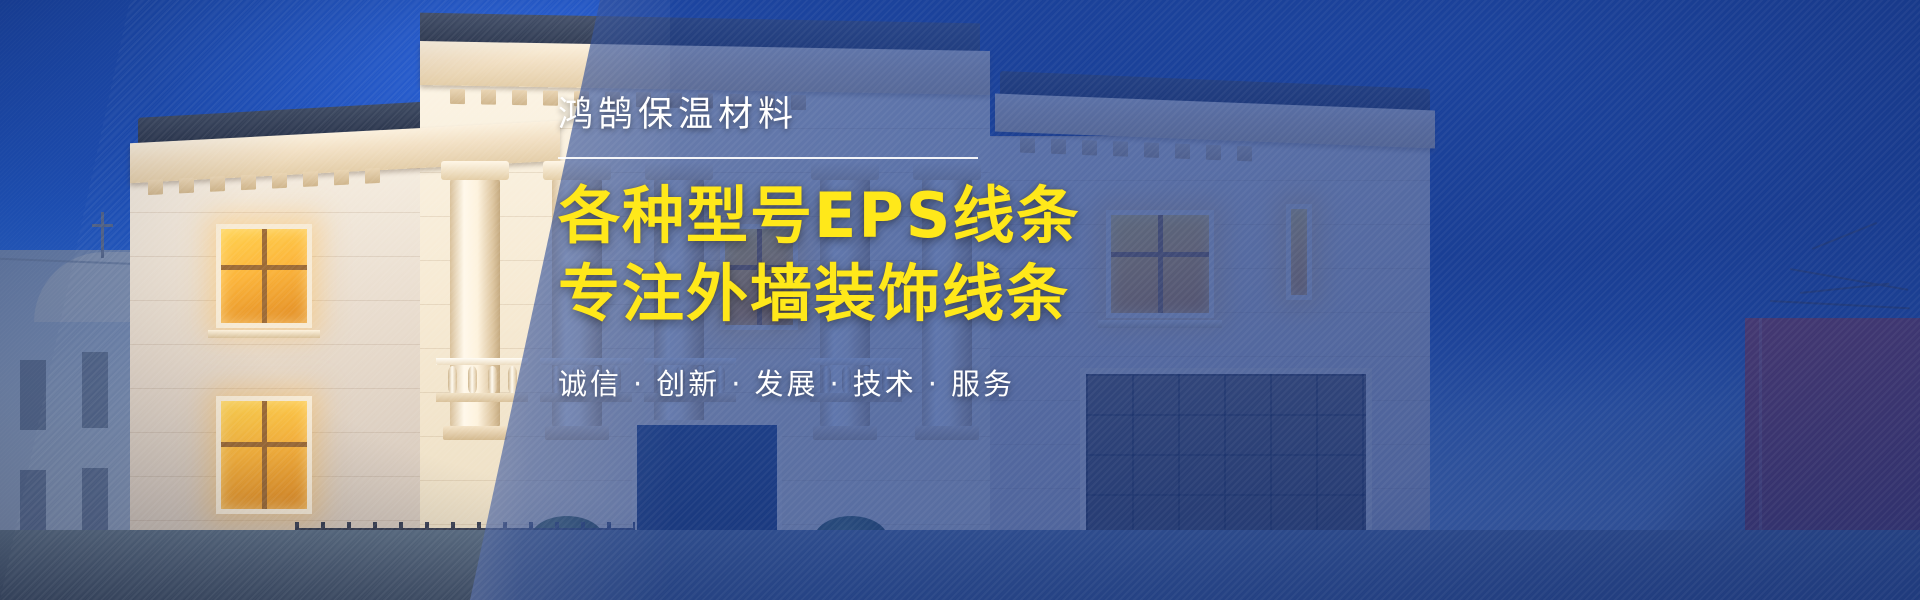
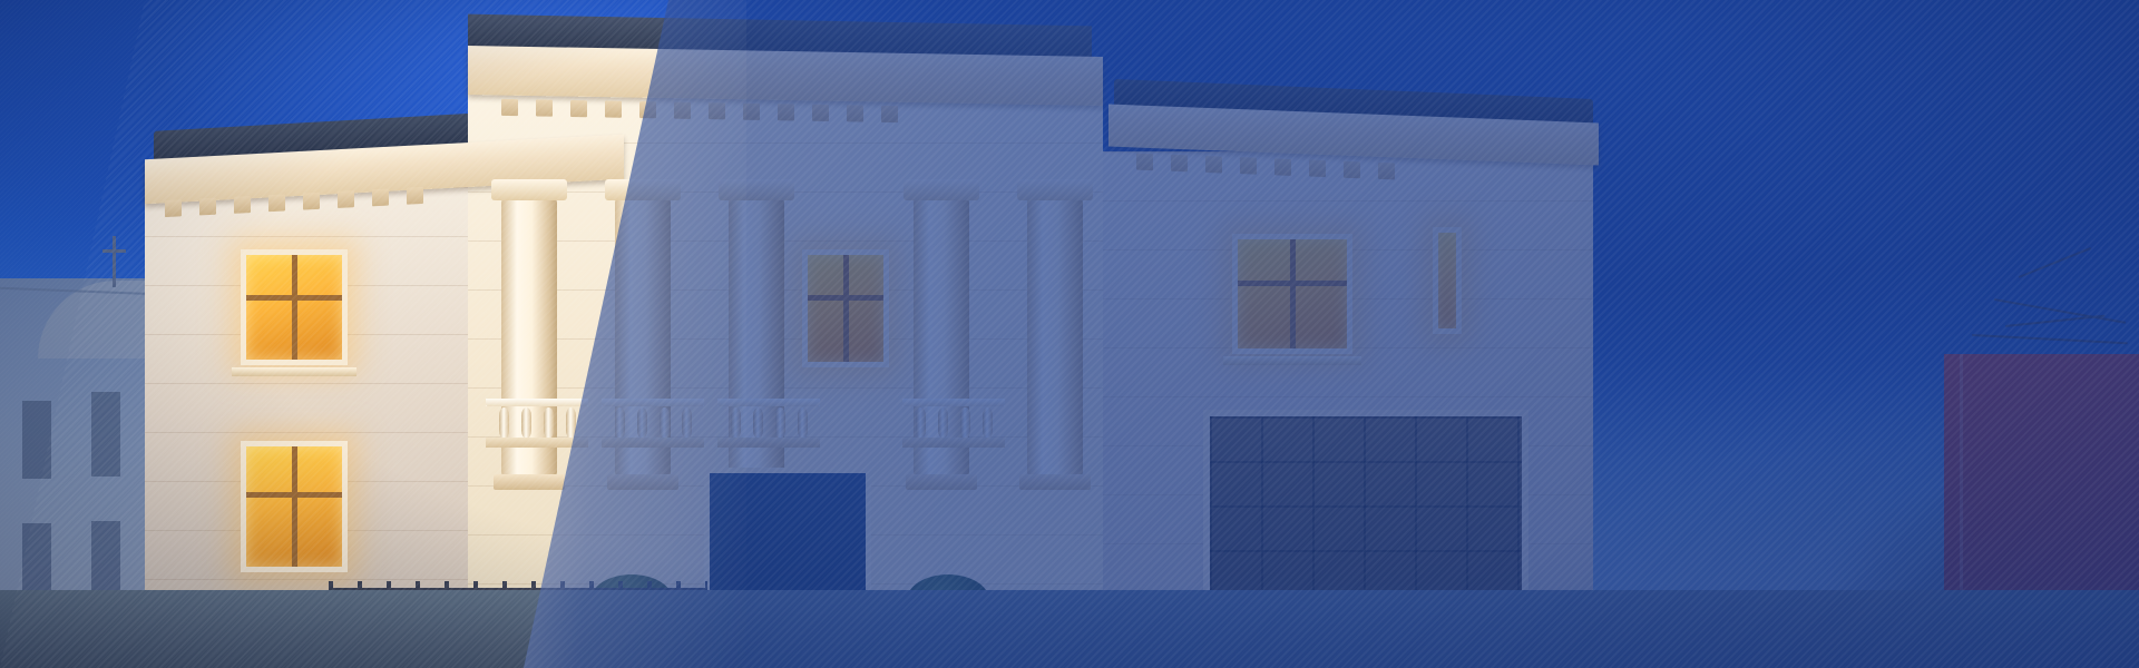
- 鸿鹄保温材料
- 各种型号EPS线条
- 专注外墙装饰线条
- 诚信 · 创新 · 发展 · 技术 · 服务
